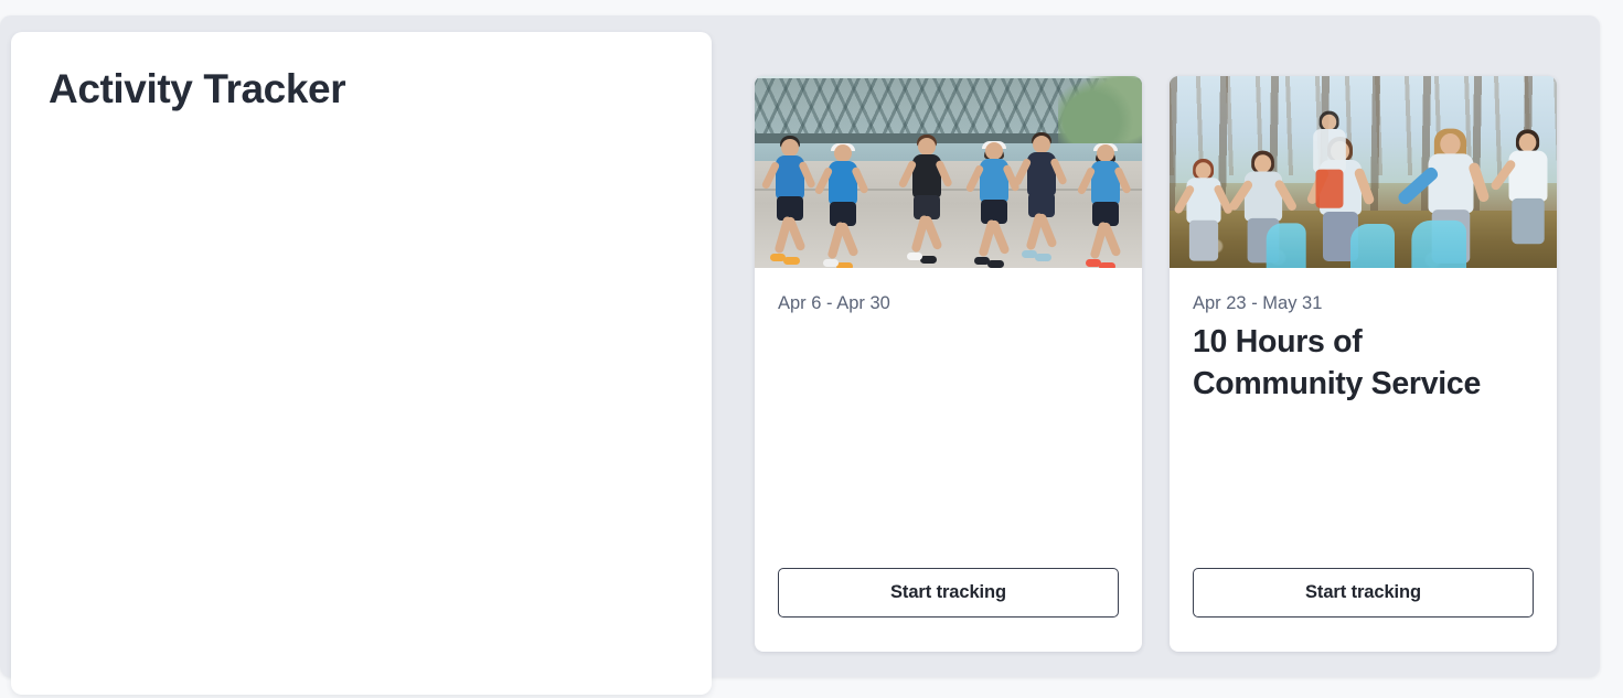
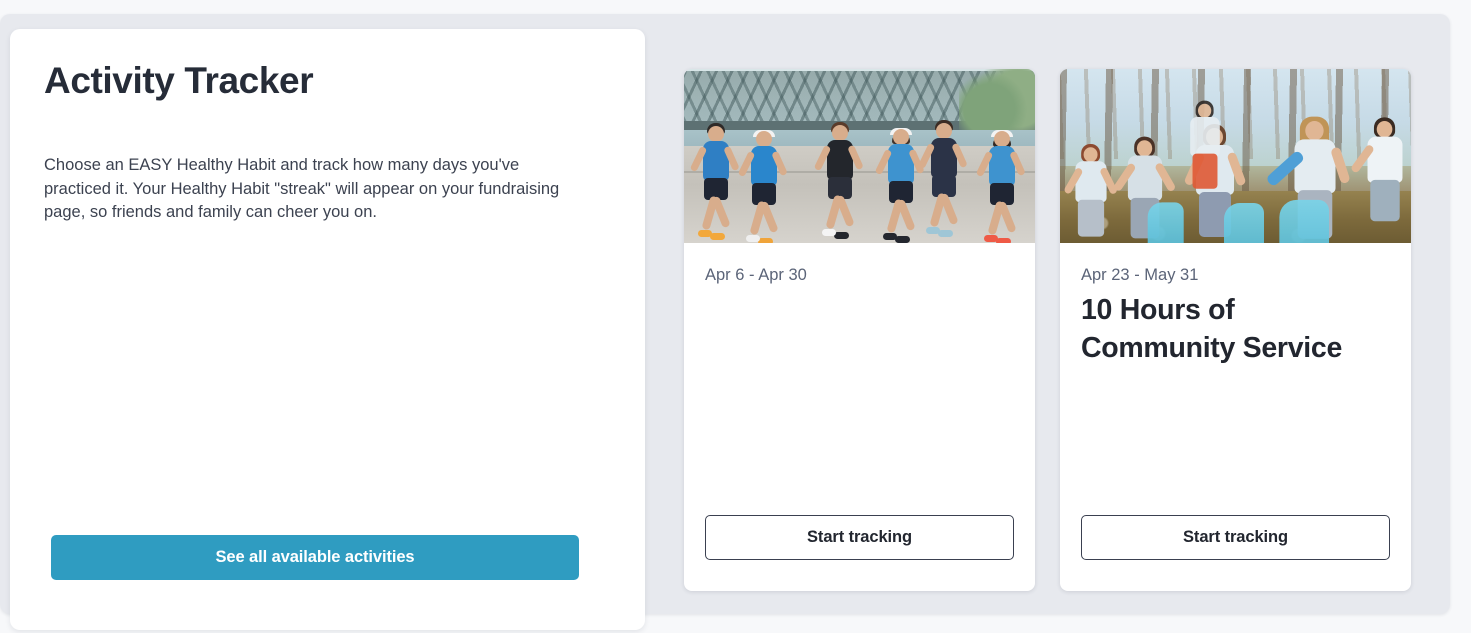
  Activity Tracker
+ Choose an EASY Healthy Habit and track how many days you've practiced it. Your Healthy Habit "streak" will appear on your fundraising page, so friends and family can cheer you on.
+ See all available activities
  Apr 6 - Apr 30
  Start tracking
  Apr 23 - May 31
  10 Hours of Community Service
  Start tracking
